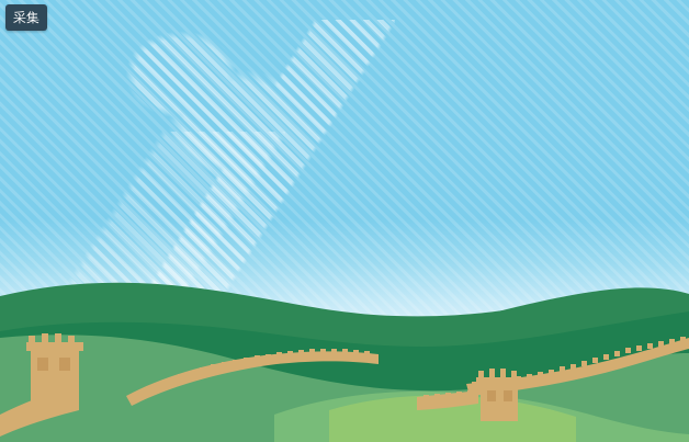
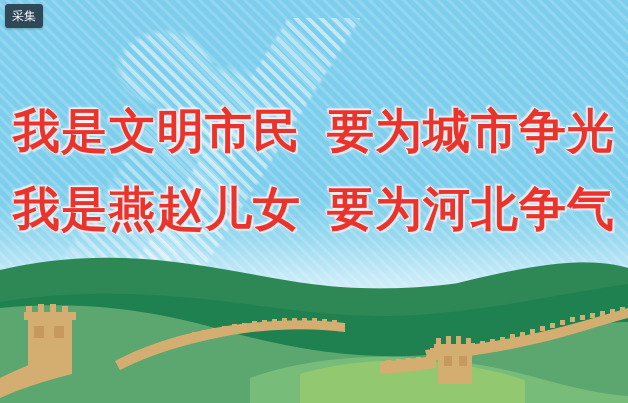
+ 我是文明市民
+ 要为城市争光
+ 我是燕赵儿女
+ 要为河北争气
  采集
